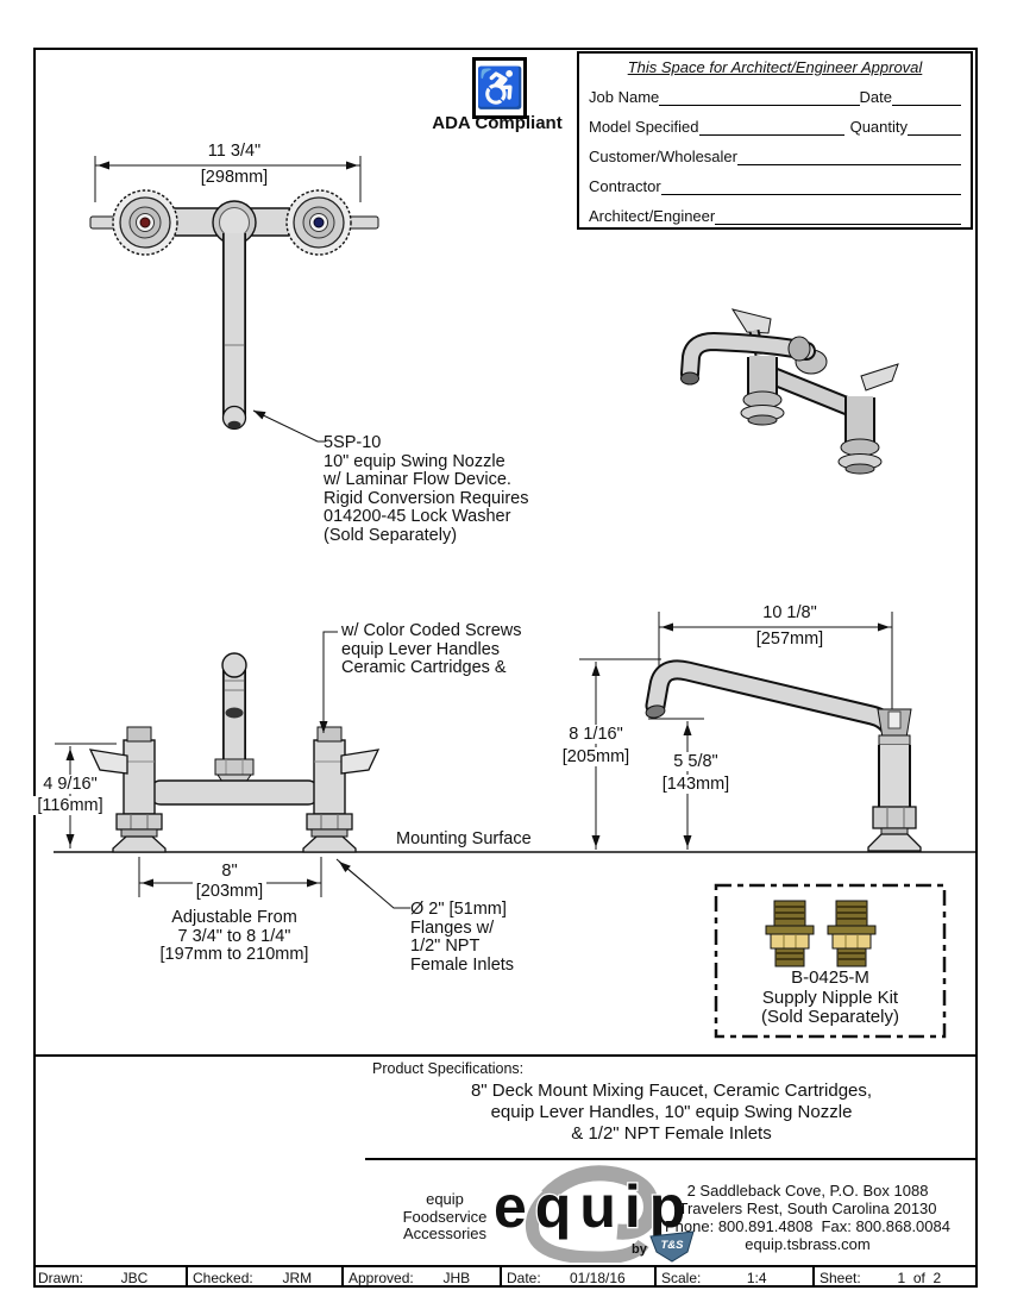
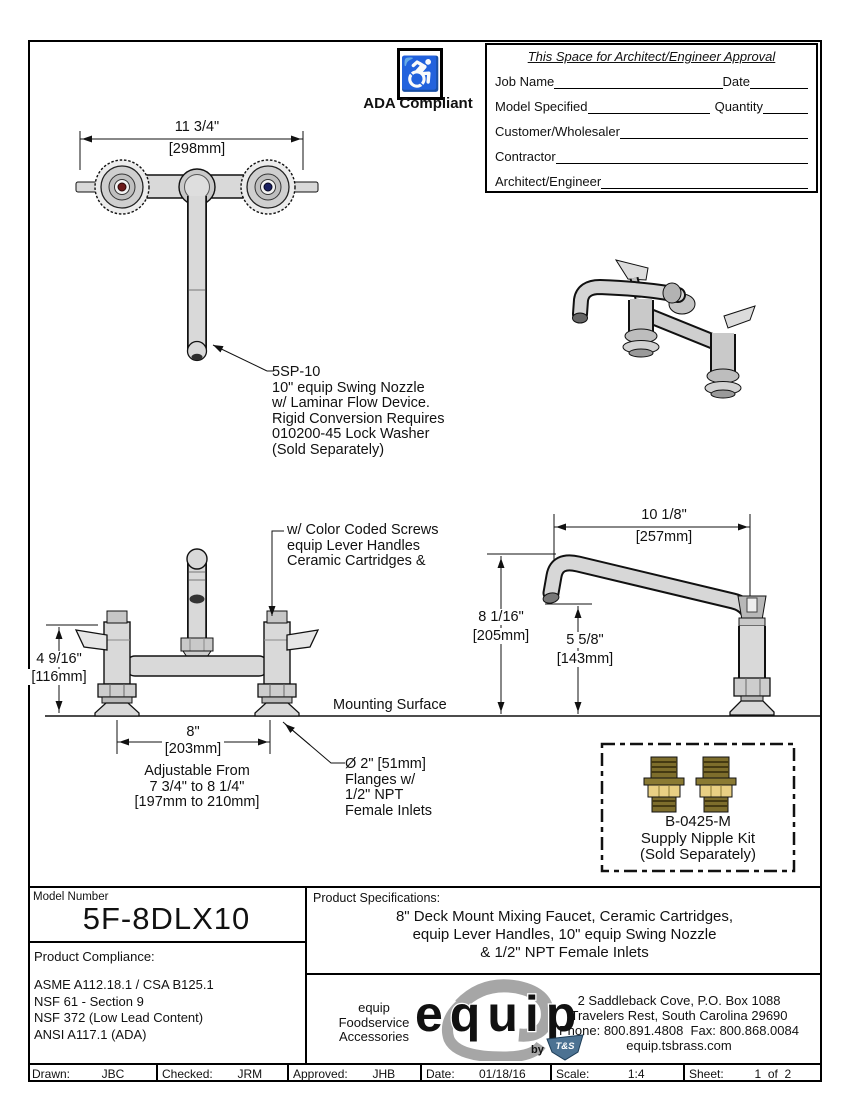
  ♿
  ADA Compliant
  This Space for Architect/Engineer Approval
  Job Name
  Date
  Model Specified
  Quantity
  Customer/Wholesaler
  Contractor
  Architect/Engineer
  11 3/4"
  [298mm]
  5SP-10
  10" equip Swing Nozzle
  w/ Laminar Flow Device.
  Rigid Conversion Requires
- 014200-45 Lock Washer
+ 010200-45 Lock Washer
  (Sold Separately)
  w/ Color Coded Screws
  equip Lever Handles
  Ceramic Cartridges &
  4 9/16"
  [116mm]
  Mounting Surface
  8"
  [203mm]
  Adjustable From
  7 3/4" to 8 1/4"
  [197mm to 210mm]
  Ø 2" [51mm]
  Flanges w/
  1/2" NPT
  Female Inlets
  10 1/8"
  [257mm]
  8 1/16"
  [205mm]
  5 5/8"
  [143mm]
  B-0425-M
  Supply Nipple Kit
  (Sold Separately)
+ Model Number
+ 5F-8DLX10
+ Product Compliance:
+ ASME A112.18.1 / CSA B125.1
+ NSF 61 - Section 9
+ NSF 372 (Low Lead Content)
+ ANSI A117.1 (ADA)
  Product Specifications:
  8" Deck Mount Mixing Faucet, Ceramic Cartridges,
  equip Lever Handles, 10" equip Swing Nozzle
  & 1/2" NPT Female Inlets
  equip
  Foodservice
  Accessories
  equip
  by
  T&S
  2 Saddleback Cove, P.O. Box 1088
- Travelers Rest, South Carolina 20130
+ Travelers Rest, South Carolina 29690
  Phone: 800.891.4808 Fax: 800.868.0084
  equip.tsbrass.com
  Drawn:
  JBC
  Checked:
  JRM
  Approved:
  JHB
  Date:
  01/18/16
  Scale:
  1:4
  Sheet:
  1 of 2
